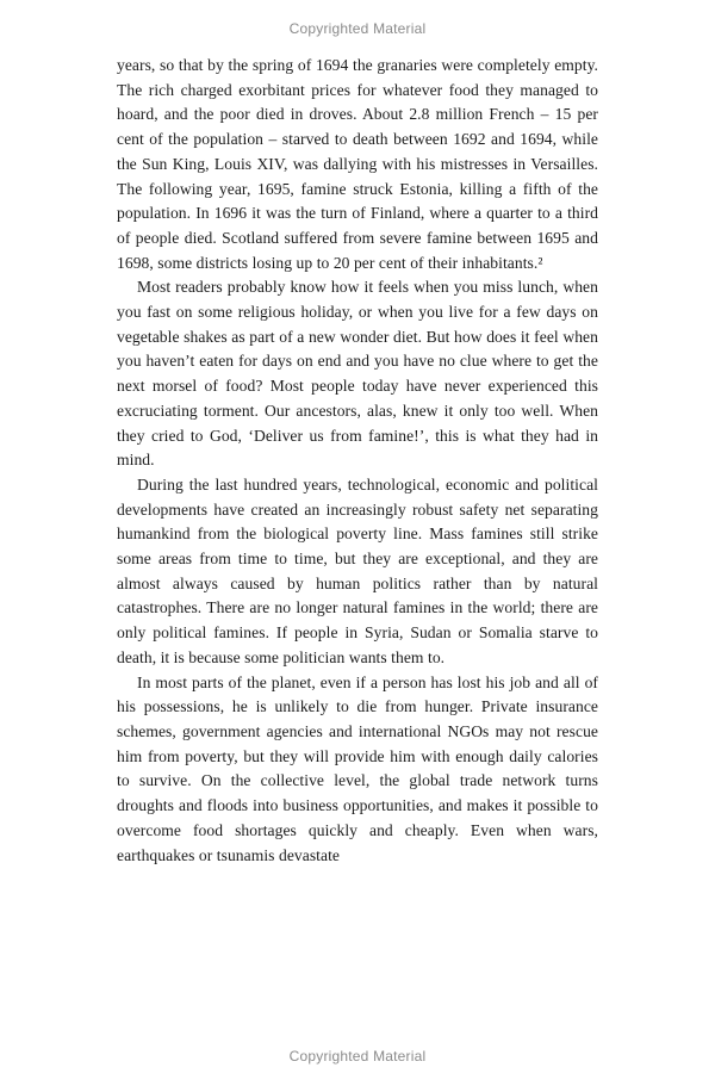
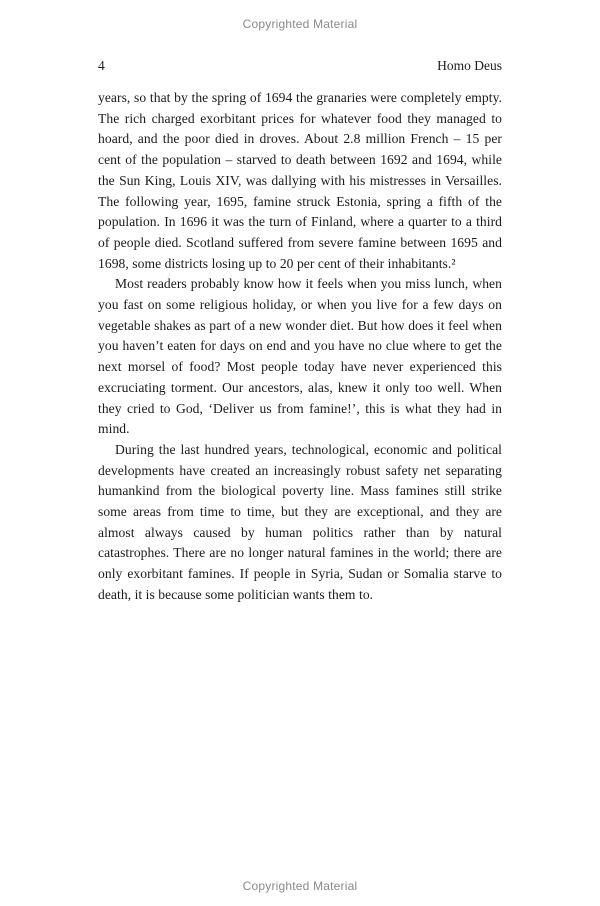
  Copyrighted Material
+ 4
+ Homo Deus
- years, so that by the spring of 1694 the granaries were completely empty. The rich charged exorbitant prices for whatever food they managed to hoard, and the poor died in droves. About 2.8 million French – 15 per cent of the population – starved to death between 1692 and 1694, while the Sun King, Louis XIV, was dallying with his mistresses in Versailles. The following year, 1695, famine struck Estonia, killing a fifth of the population. In 1696 it was the turn of Finland, where a quarter to a third of people died. Scotland suffered from severe famine between 1695 and 1698, some districts losing up to 20 per cent of their inhabitants.²
+ years, so that by the spring of 1694 the granaries were completely empty. The rich charged exorbitant prices for whatever food they managed to hoard, and the poor died in droves. About 2.8 million French – 15 per cent of the population – starved to death between 1692 and 1694, while the Sun King, Louis XIV, was dallying with his mistresses in Versailles. The following year, 1695, famine struck Estonia, spring a fifth of the population. In 1696 it was the turn of Finland, where a quarter to a third of people died. Scotland suffered from severe famine between 1695 and 1698, some districts losing up to 20 per cent of their inhabitants.²
  Most readers probably know how it feels when you miss lunch, when you fast on some religious holiday, or when you live for a few days on vegetable shakes as part of a new wonder diet. But how does it feel when you haven’t eaten for days on end and you have no clue where to get the next morsel of food? Most people today have never experienced this excruciating torment. Our ancestors, alas, knew it only too well. When they cried to God, ‘Deliver us from famine!’, this is what they had in mind.
- During the last hundred years, technological, economic and political developments have created an increasingly robust safety net separating humankind from the biological poverty line. Mass famines still strike some areas from time to time, but they are exceptional, and they are almost always caused by human politics rather than by natural catastrophes. There are no longer natural famines in the world; there are only political famines. If people in Syria, Sudan or Somalia starve to death, it is because some politician wants them to.
+ During the last hundred years, technological, economic and political developments have created an increasingly robust safety net separating humankind from the biological poverty line. Mass famines still strike some areas from time to time, but they are exceptional, and they are almost always caused by human politics rather than by natural catastrophes. There are no longer natural famines in the world; there are only exorbitant famines. If people in Syria, Sudan or Somalia starve to death, it is because some politician wants them to.
- In most parts of the planet, even if a person has lost his job and all of his possessions, he is unlikely to die from hunger. Private insurance schemes, government agencies and international NGOs may not rescue him from poverty, but they will provide him with enough daily calories to survive. On the collective level, the global trade network turns droughts and floods into business opportunities, and makes it possible to overcome food shortages quickly and cheaply. Even when wars, earthquakes or tsunamis devastate
  Copyrighted Material
